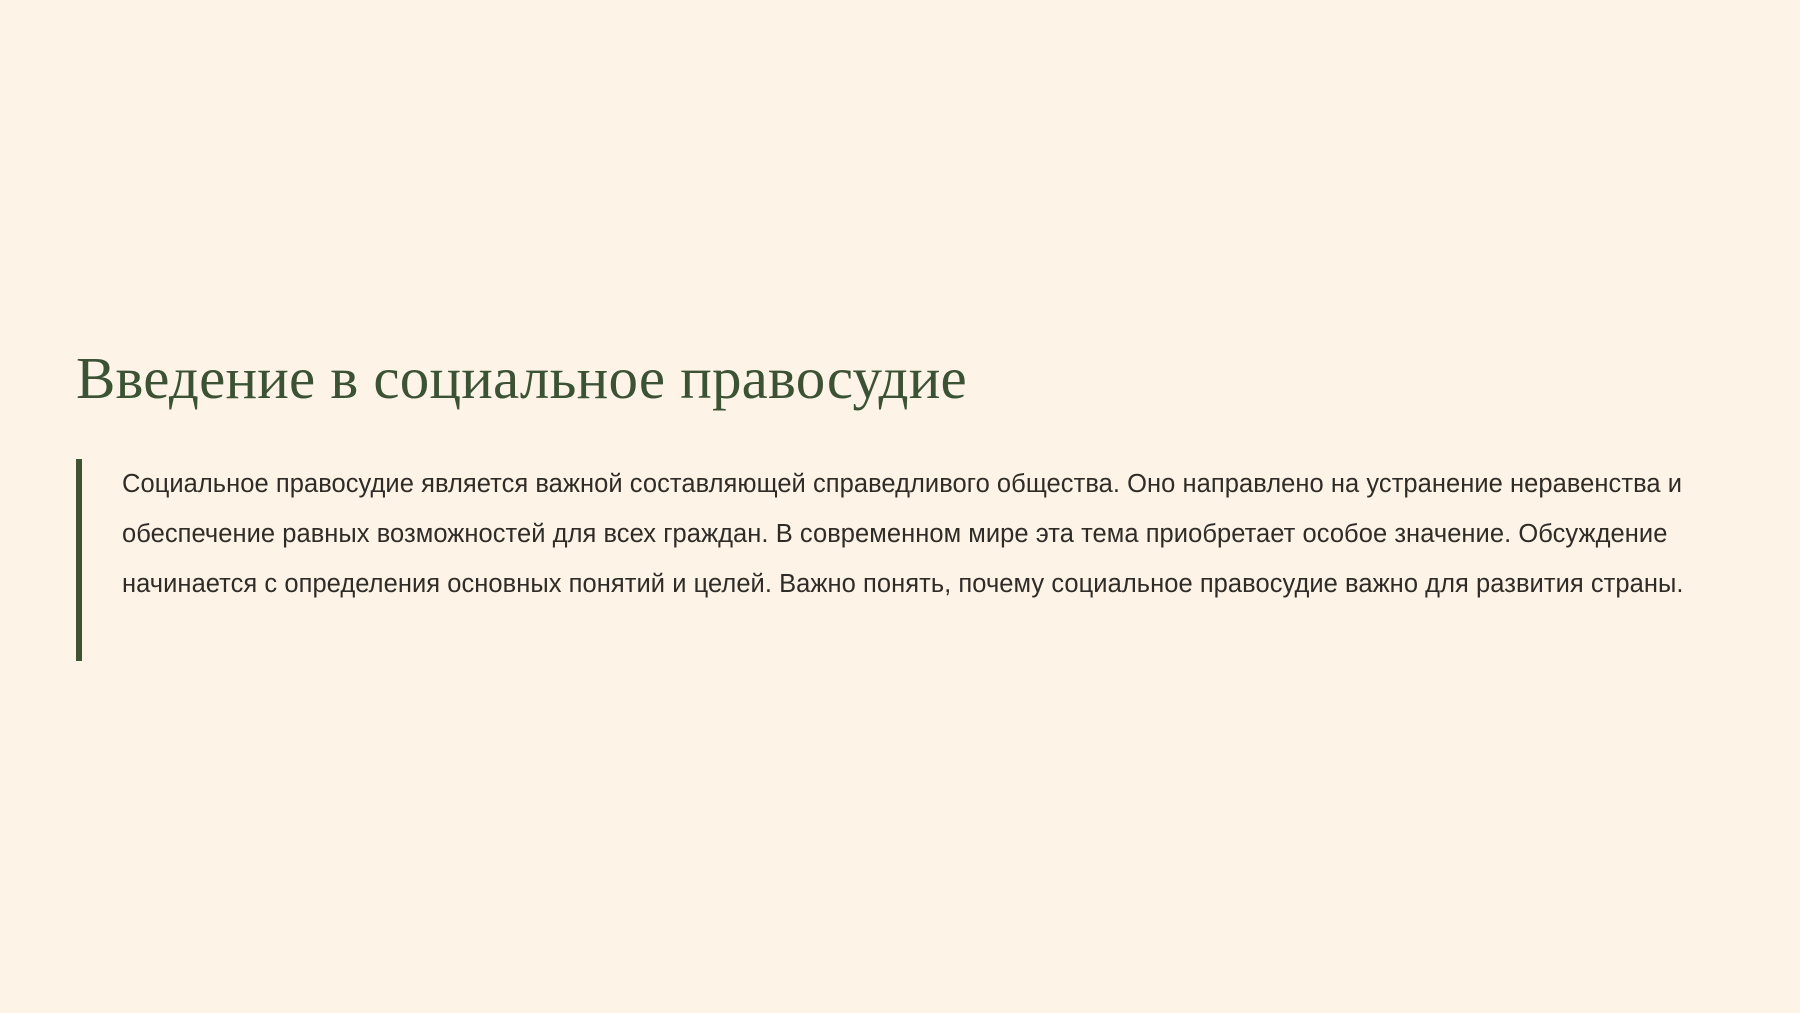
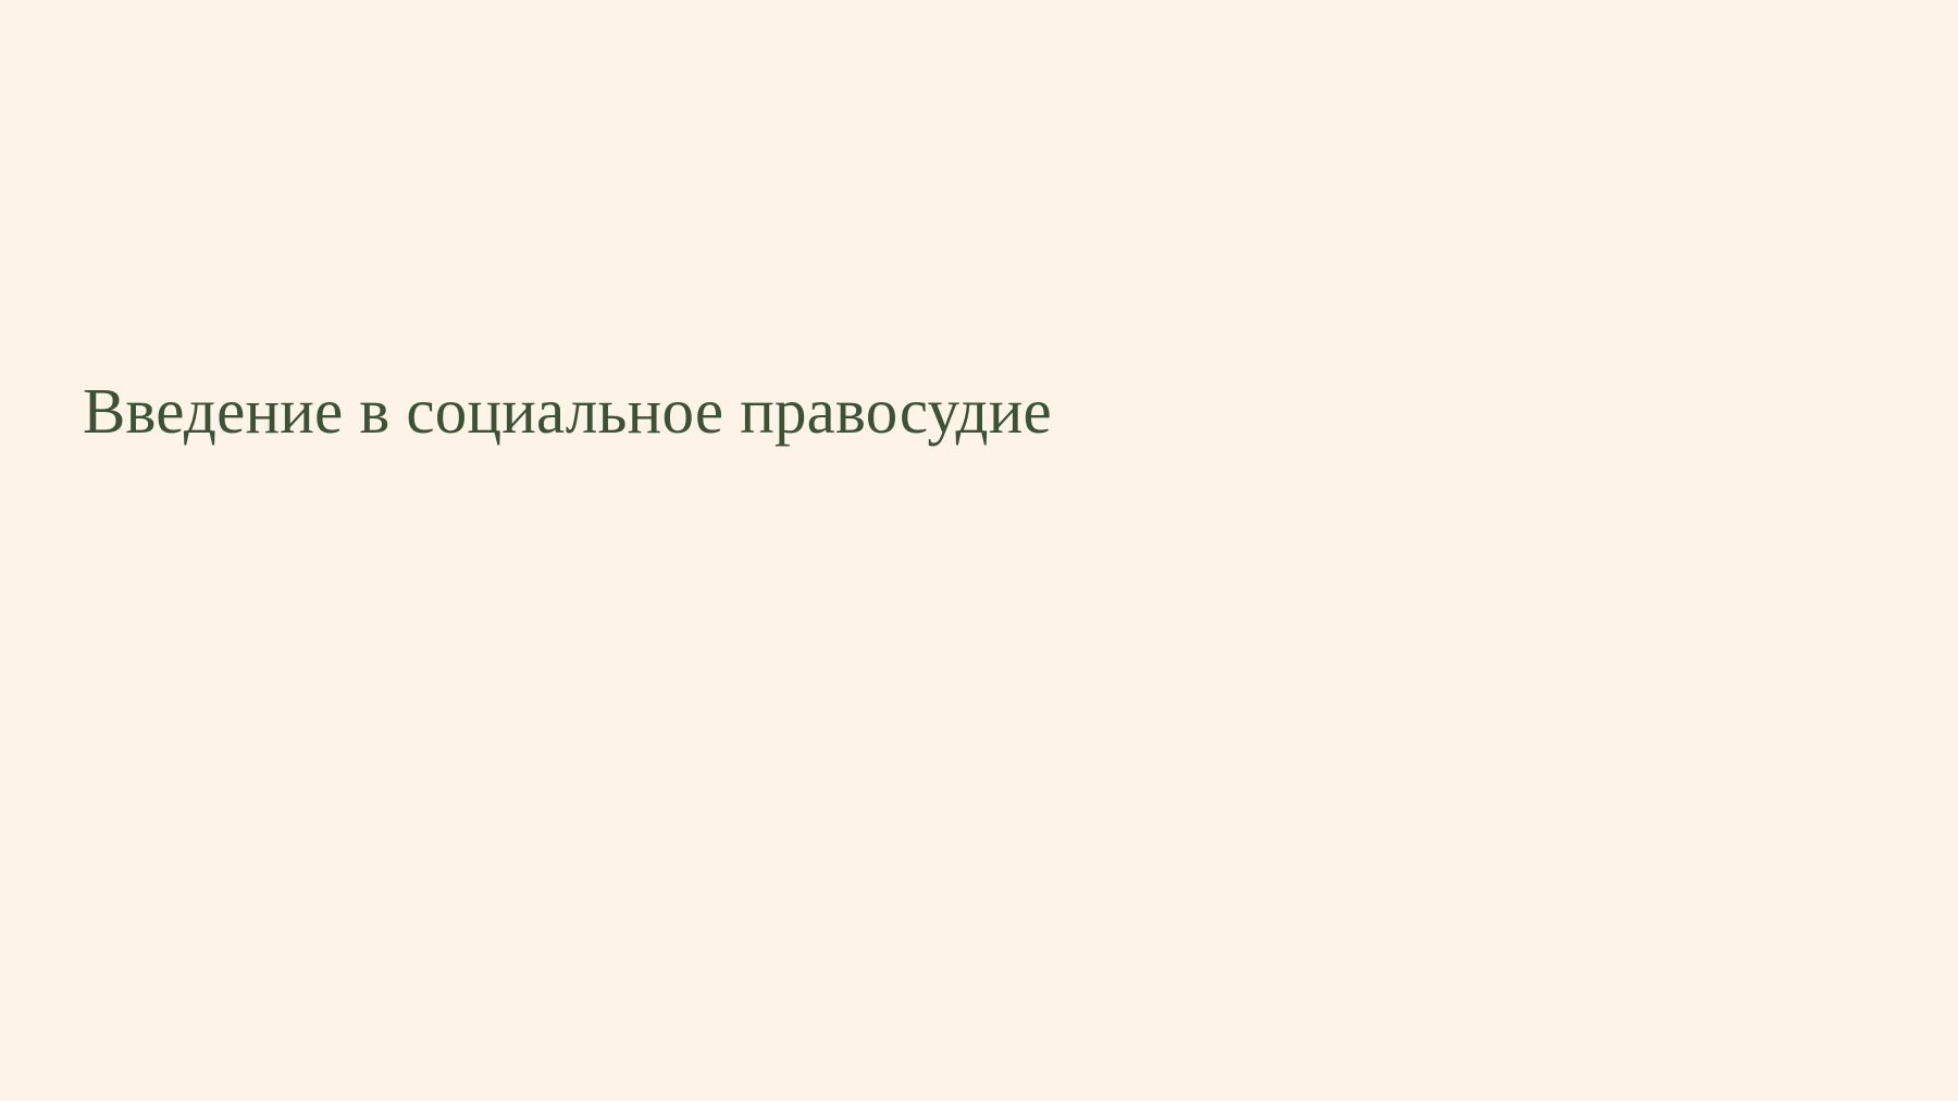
  Введение в социальное правосудие
- Социальное правосудие является важной составляющей справедливого общества. Оно направлено на устранение неравенства и обеспечение равных возможностей для всех граждан. В современном мире эта тема приобретает особое значение. Обсуждение начинается с определения основных понятий и целей. Важно понять, почему социальное правосудие важно для развития страны.
